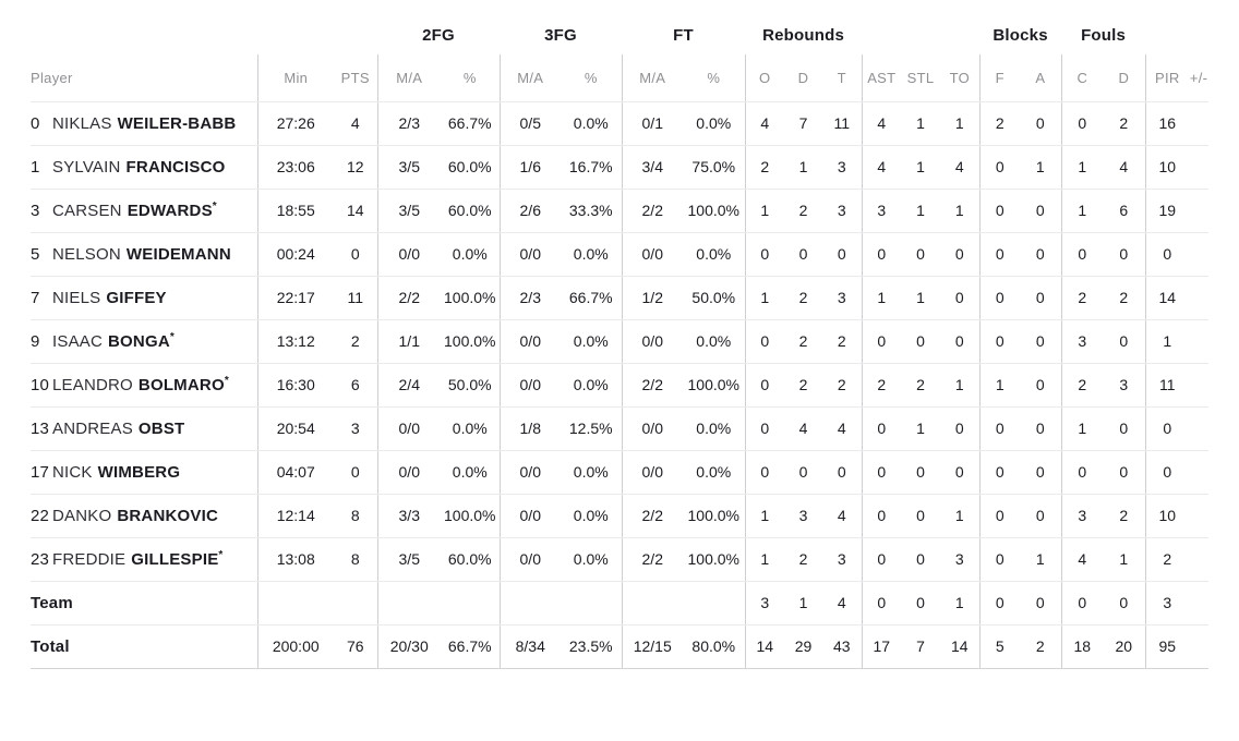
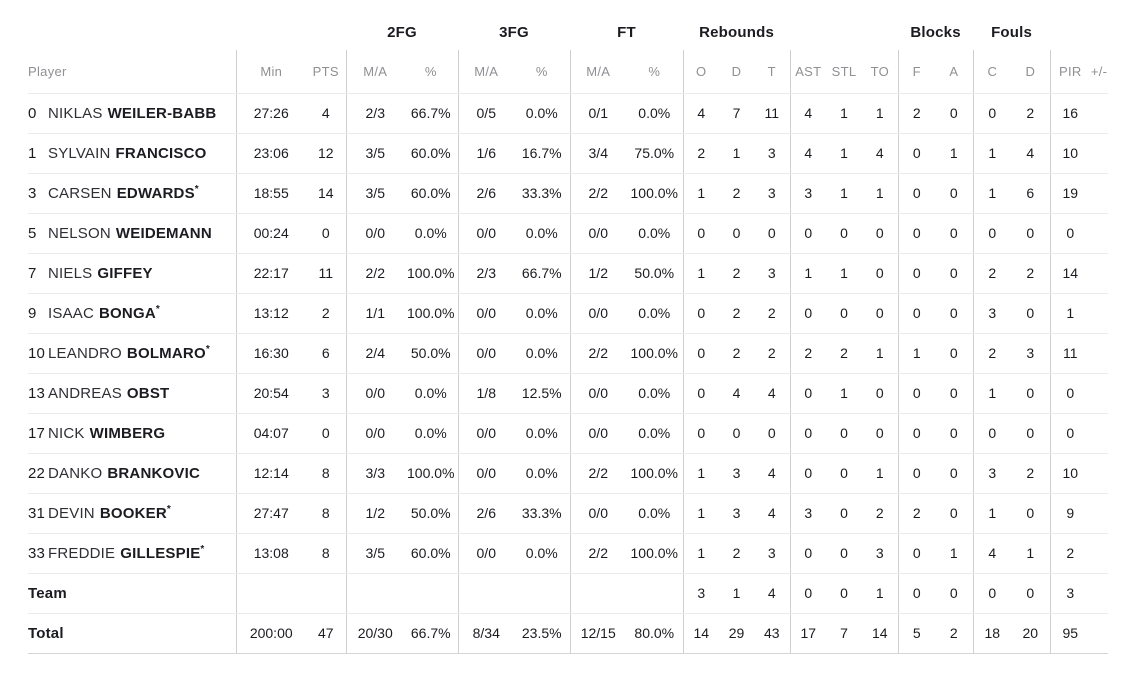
  	2FG	3FG	FT	Rebounds		Blocks	Fouls
  Player	Min	PTS	M/A	%	M/A	%	M/A	%	O	D	T	AST	STL	TO	F	A	C	D	PIR	+/-
  0 NIKLAS WEILER-BABB	27:26	4	2/3	66.7%	0/5	0.0%	0/1	0.0%	4	7	11	4	1	1	2	0	0	2	16
  1 SYLVAIN FRANCISCO	23:06	12	3/5	60.0%	1/6	16.7%	3/4	75.0%	2	1	3	4	1	4	0	1	1	4	10
  3 CARSEN EDWARDS*	18:55	14	3/5	60.0%	2/6	33.3%	2/2	100.0%	1	2	3	3	1	1	0	0	1	6	19
  5 NELSON WEIDEMANN	00:24	0	0/0	0.0%	0/0	0.0%	0/0	0.0%	0	0	0	0	0	0	0	0	0	0	0
  7 NIELS GIFFEY	22:17	11	2/2	100.0%	2/3	66.7%	1/2	50.0%	1	2	3	1	1	0	0	0	2	2	14
  9 ISAAC BONGA*	13:12	2	1/1	100.0%	0/0	0.0%	0/0	0.0%	0	2	2	0	0	0	0	0	3	0	1
  10 LEANDRO BOLMARO*	16:30	6	2/4	50.0%	0/0	0.0%	2/2	100.0%	0	2	2	2	2	1	1	0	2	3	11
  13 ANDREAS OBST	20:54	3	0/0	0.0%	1/8	12.5%	0/0	0.0%	0	4	4	0	1	0	0	0	1	0	0
  17 NICK WIMBERG	04:07	0	0/0	0.0%	0/0	0.0%	0/0	0.0%	0	0	0	0	0	0	0	0	0	0	0
  22 DANKO BRANKOVIC	12:14	8	3/3	100.0%	0/0	0.0%	2/2	100.0%	1	3	4	0	0	1	0	0	3	2	10
+ 31 DEVIN BOOKER*	27:47	8	1/2	50.0%	2/6	33.3%	0/0	0.0%	1	3	4	3	0	2	2	0	1	0	9
- 23 FREDDIE GILLESPIE*	13:08	8	3/5	60.0%	0/0	0.0%	2/2	100.0%	1	2	3	0	0	3	0	1	4	1	2
+ 33 FREDDIE GILLESPIE*	13:08	8	3/5	60.0%	0/0	0.0%	2/2	100.0%	1	2	3	0	0	3	0	1	4	1	2
  Team									3	1	4	0	0	1	0	0	0	0	3
- Total	200:00	76	20/30	66.7%	8/34	23.5%	12/15	80.0%	14	29	43	17	7	14	5	2	18	20	95
+ Total	200:00	47	20/30	66.7%	8/34	23.5%	12/15	80.0%	14	29	43	17	7	14	5	2	18	20	95
